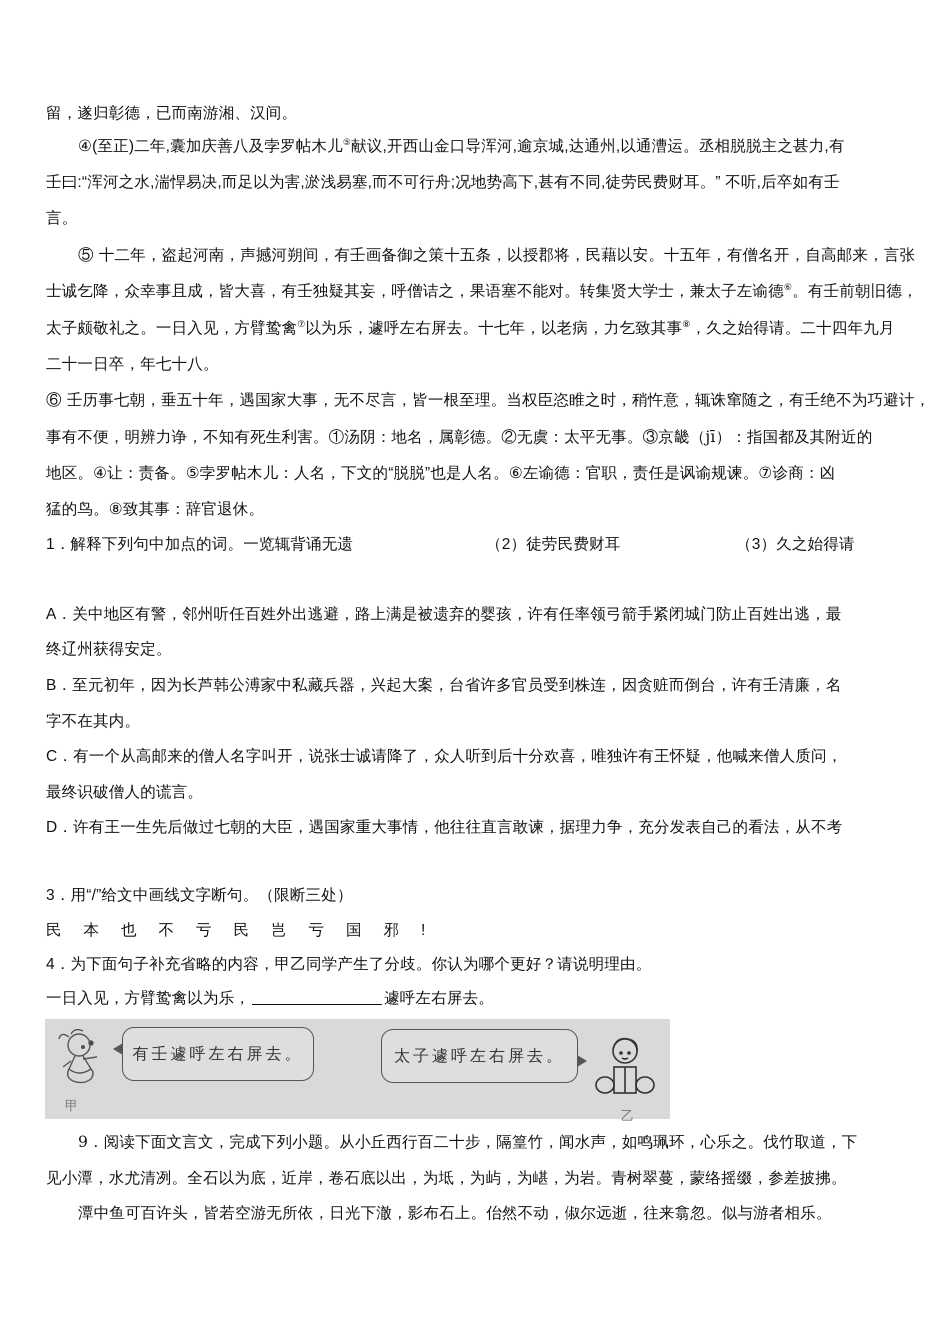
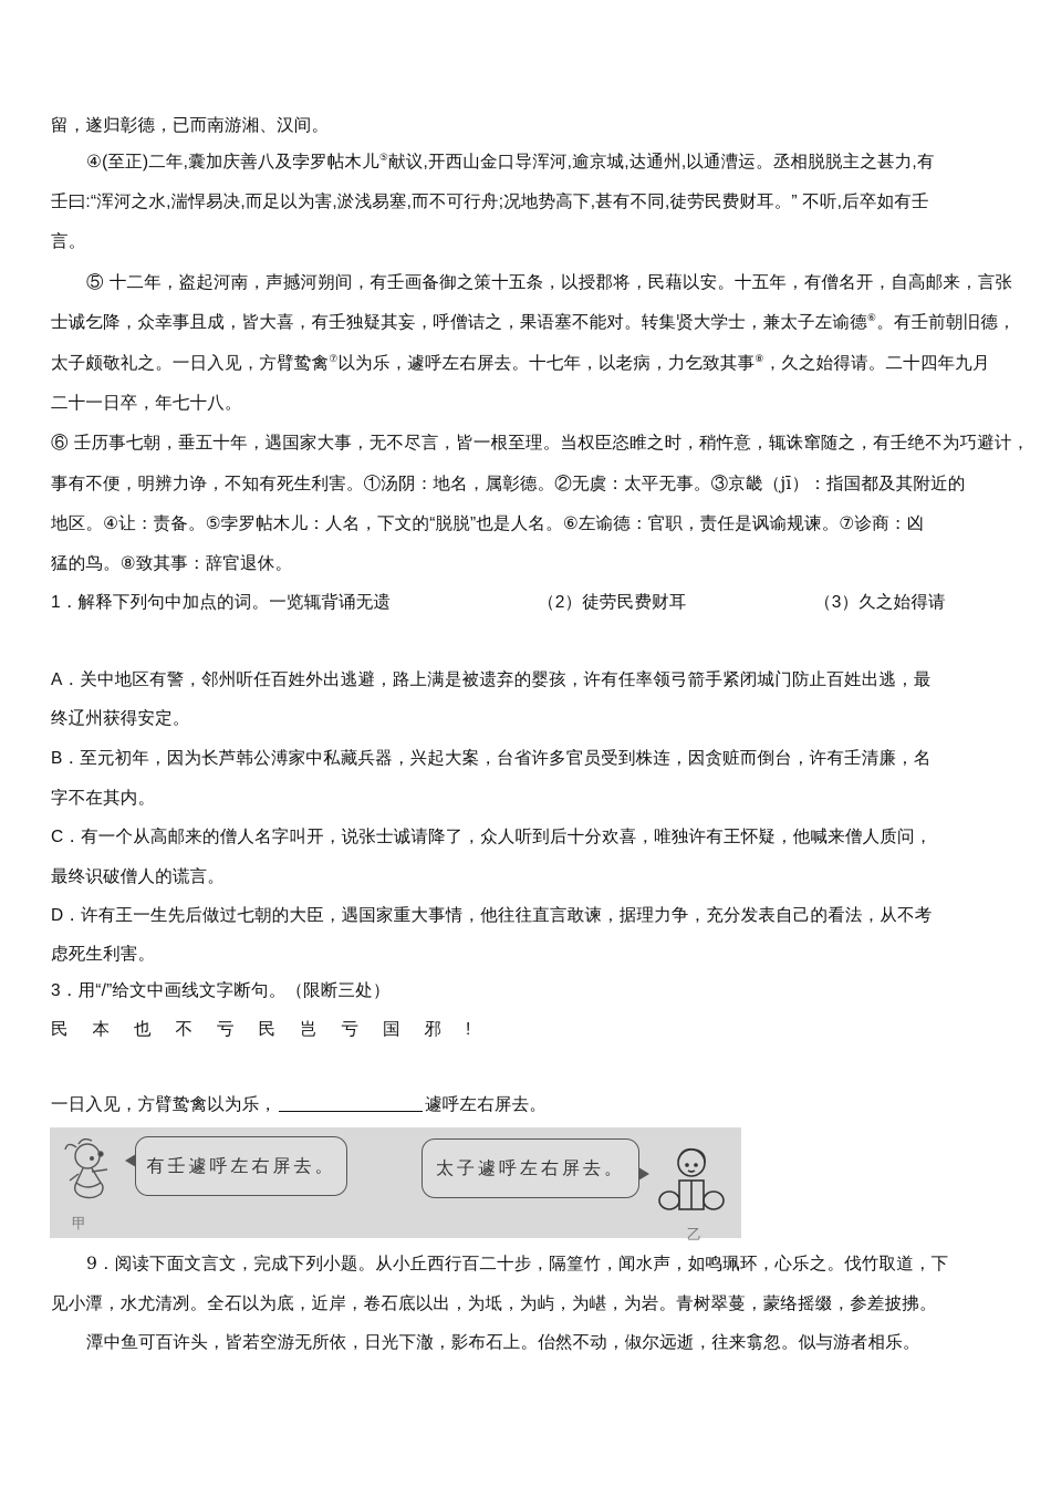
  留，遂归彰德，已而南游湘、汉间。
  ④(至正)二年,囊加庆善八及孛罗帖木儿⑤献议,开西山金口导浑河,逾京城,达通州,以通漕运。丞相脱脱主之甚力,有
  壬曰:“浑河之水,湍悍易决,而足以为害,淤浅易塞,而不可行舟;况地势高下,甚有不同,徒劳民费财耳。” 不听,后卒如有壬
  言。
  ⑤ 十二年，盗起河南，声撼河朔间，有壬画备御之策十五条，以授郡将，民藉以安。十五年，有僧名开，自高邮来，言张
  士诚乞降，众幸事且成，皆大喜，有壬独疑其妄，呼僧诘之，果语塞不能对。转集贤大学士，兼太子左谕德⑥。有壬前朝旧德，
  太子颇敬礼之。一日入见，方臂鸷禽⑦以为乐，遽呼左右屏去。十七年，以老病，力乞致其事⑧，久之始得请。二十四年九月
  二十一日卒，年七十八。
  ⑥ 壬历事七朝，垂五十年，遇国家大事，无不尽言，皆一根至理。当权臣恣睢之时，稍忤意，辄诛窜随之，有壬绝不为巧避计，
  事有不便，明辨力诤，不知有死生利害。①汤阴：地名，属彰德。②无虞：太平无事。③京畿（jī）：指国都及其附近的
  地区。④让：责备。⑤孛罗帖木儿：人名，下文的“脱脱”也是人名。⑥左谕德：官职，责任是讽谕规谏。⑦诊商：凶
  猛的鸟。⑧致其事：辞官退休。
  1．解释下列句中加点的词。一览辄背诵无遗
  （2）徒劳民费财耳
  （3）久之始得请
  A．关中地区有警，邻州听任百姓外出逃避，路上满是被遗弃的婴孩，许有任率领弓箭手紧闭城门防止百姓出逃，最
  终辽州获得安定。
  B．至元初年，因为长芦韩公溥家中私藏兵器，兴起大案，台省许多官员受到株连，因贪赃而倒台，许有壬清廉，名
  字不在其内。
  C．有一个从高邮来的僧人名字叫开，说张士诚请降了，众人听到后十分欢喜，唯独许有王怀疑，他喊来僧人质问，
  最终识破僧人的谎言。
  D．许有王一生先后做过七朝的大臣，遇国家重大事情，他往往直言敢谏，据理力争，充分发表自己的看法，从不考
+ 虑死生利害。
  3．用“/”给文中画线文字断句。（限断三处）
  民本也不亏民岂亏国邪!
- 4．为下面句子补充省略的内容，甲乙同学产生了分歧。你认为哪个更好？请说明理由。
  一日入见，方臂鸷禽以为乐， 遽呼左右屏去。
  甲
  有壬遽呼左右屏去。
  太子遽呼左右屏去。
  乙
  9．阅读下面文言文，完成下列小题。从小丘西行百二十步，隔篁竹，闻水声，如鸣珮环，心乐之。伐竹取道，下
  见小潭，水尤清冽。全石以为底，近岸，卷石底以出，为坻，为屿，为嵁，为岩。青树翠蔓，蒙络摇缀，参差披拂。
  潭中鱼可百许头，皆若空游无所依，日光下澈，影布石上。佁然不动，俶尔远逝，往来翕忽。似与游者相乐。
